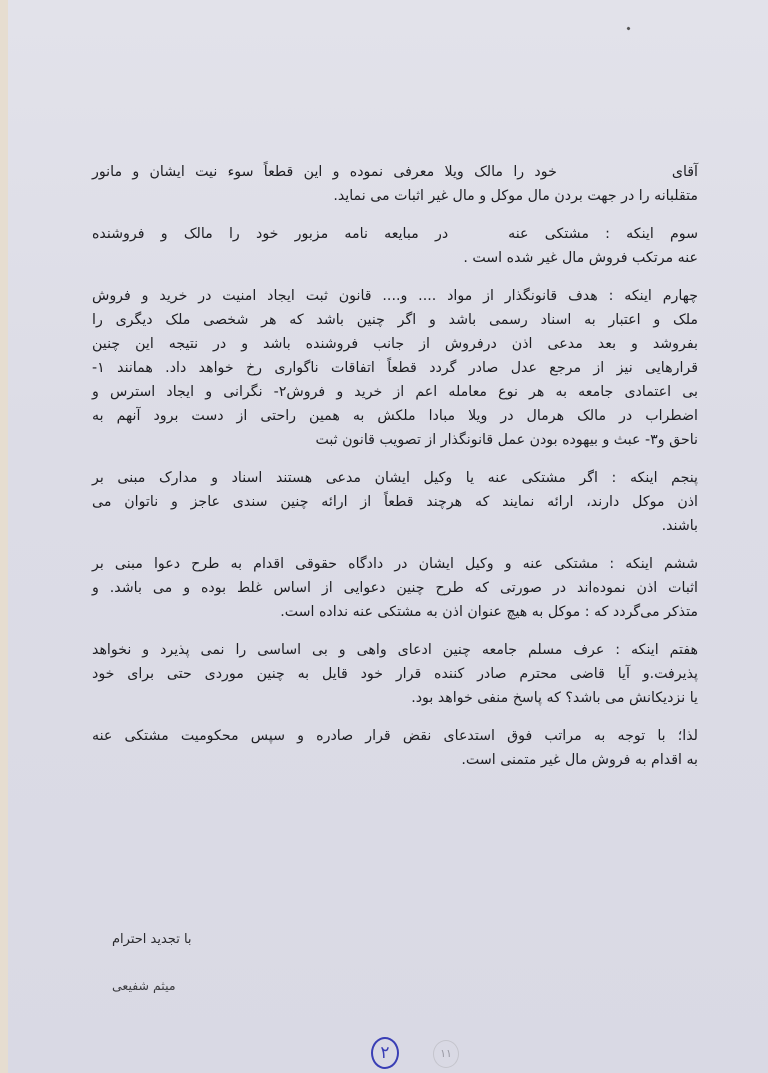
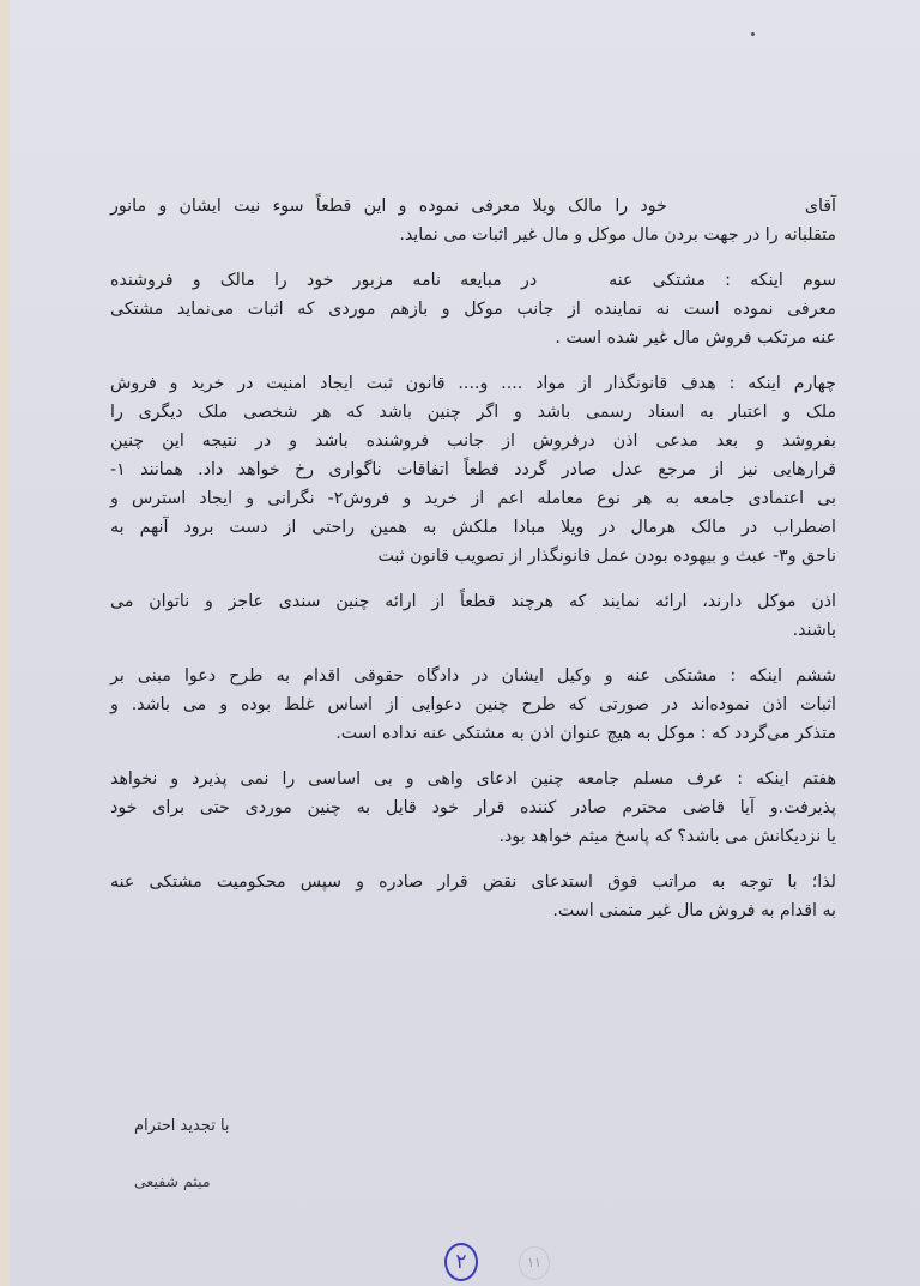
  آقایخود را مالک ویلا معرفی نموده و این قطعاً سوء نیت ایشان و مانور
  متقلبانه را در جهت بردن مال موکل و مال غیر اثبات می نماید.
  سوم اینکه : مشتکی عنهدر مبایعه نامه مزبور خود را مالک و فروشنده
+ معرفی نموده است نه نماینده از جانب موکل و بازهم موردی که اثبات می‌نماید مشتکی
  عنه مرتکب فروش مال غیر شده است .
  چهارم اینکه : هدف قانونگذار از مواد .... و.... قانون ثبت ایجاد امنیت در خرید و فروش
  ملک و اعتبار به اسناد رسمی باشد و اگر چنین باشد که هر شخصی ملک دیگری را
  بفروشد و بعد مدعی اذن درفروش از جانب فروشنده باشد و در نتیجه این چنین
  قرارهایی نیز از مرجع عدل صادر گردد قطعاً اتفاقات ناگواری رخ خواهد داد. همانند ۱-
  بی اعتمادی جامعه به هر نوع معامله اعم از خرید و فروش۲- نگرانی و ایجاد استرس و
  اضطراب در مالک هرمال در ویلا مبادا ملکش به همین راحتی از دست برود آنهم به
  ناحق و۳- عبث و بیهوده بودن عمل قانونگذار از تصویب قانون ثبت
- پنجم اینکه : اگر مشتکی عنه یا وکیل ایشان مدعی هستند اسناد و مدارک مبنی بر
  اذن موکل دارند، ارائه نمایند که هرچند قطعاً از ارائه چنین سندی عاجز و ناتوان می
  باشند.
  ششم اینکه : مشتکی عنه و وکیل ایشان در دادگاه حقوقی اقدام به طرح دعوا مبنی بر
  اثبات اذن نموده‌اند در صورتی که طرح چنین دعوایی از اساس غلط بوده و می باشد. و
  متذکر می‌گردد که : موکل به هیچ عنوان اذن به مشتکی عنه نداده است.
  هفتم اینکه : عرف مسلم جامعه چنین ادعای واهی و بی اساسی را نمی پذیرد و نخواهد
  پذیرفت.و آیا قاضی محترم صادر کننده قرار خود قایل به چنین موردی حتی برای خود
- یا نزدیکانش می باشد؟ که پاسخ منفی خواهد بود.
+ یا نزدیکانش می باشد؟ که پاسخ میثم خواهد بود.
  لذا؛ با توجه به مراتب فوق استدعای نقض قرار صادره و سپس محکومیت مشتکی عنه
  به اقدام به فروش مال غیر متمنی است.
  با تجدید احترام
  میثم شفیعی
  ۲
  ۱۱
